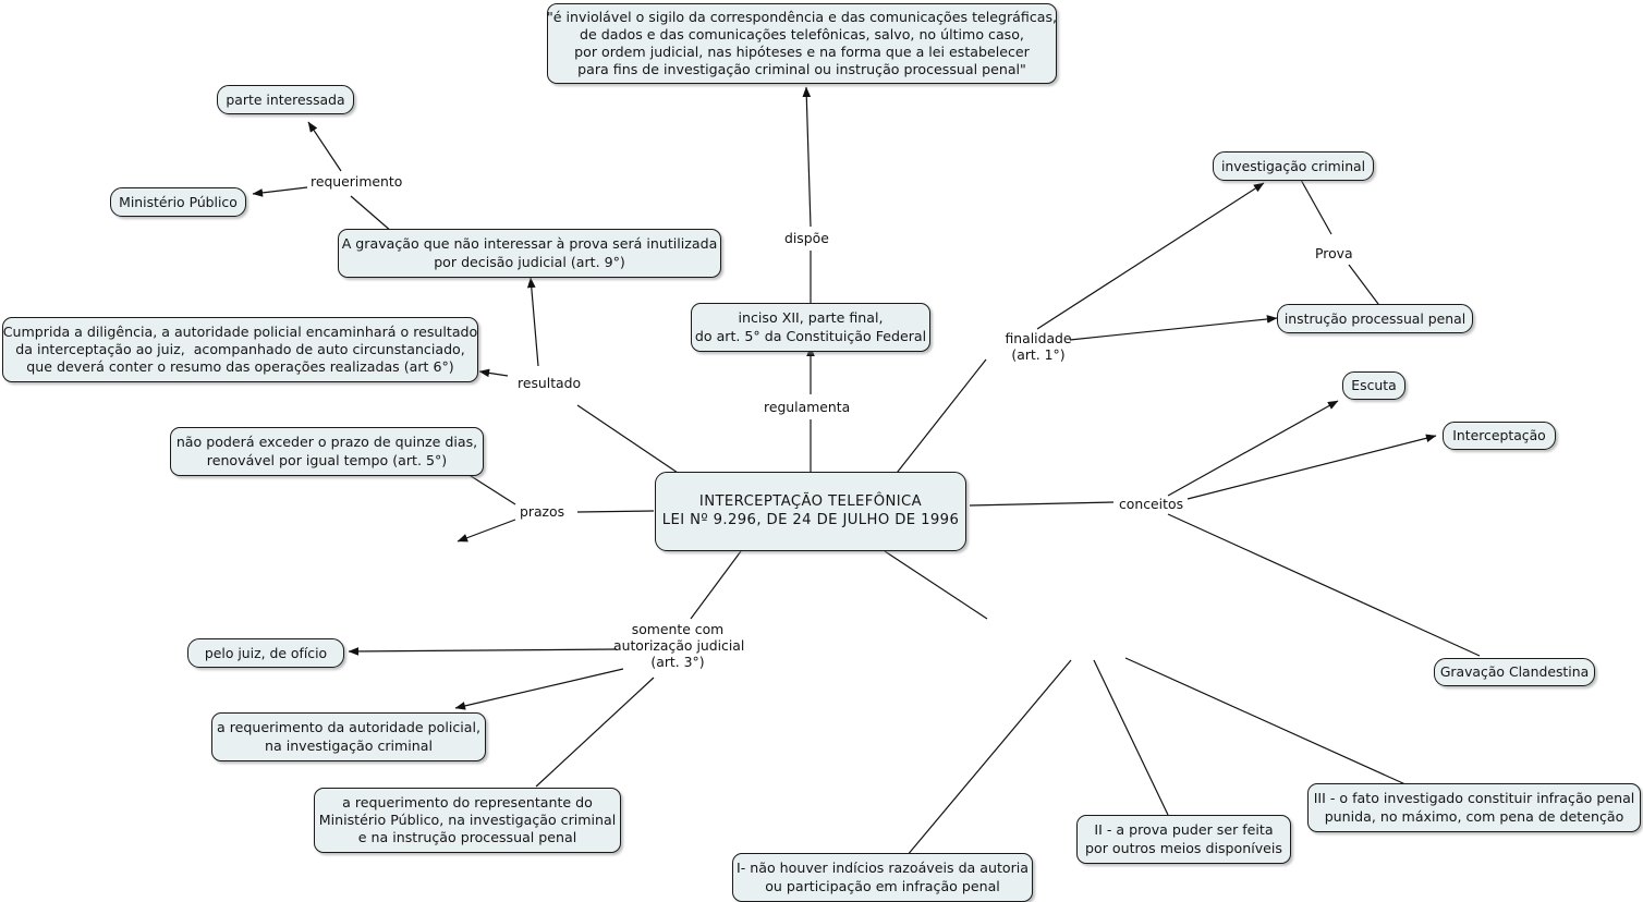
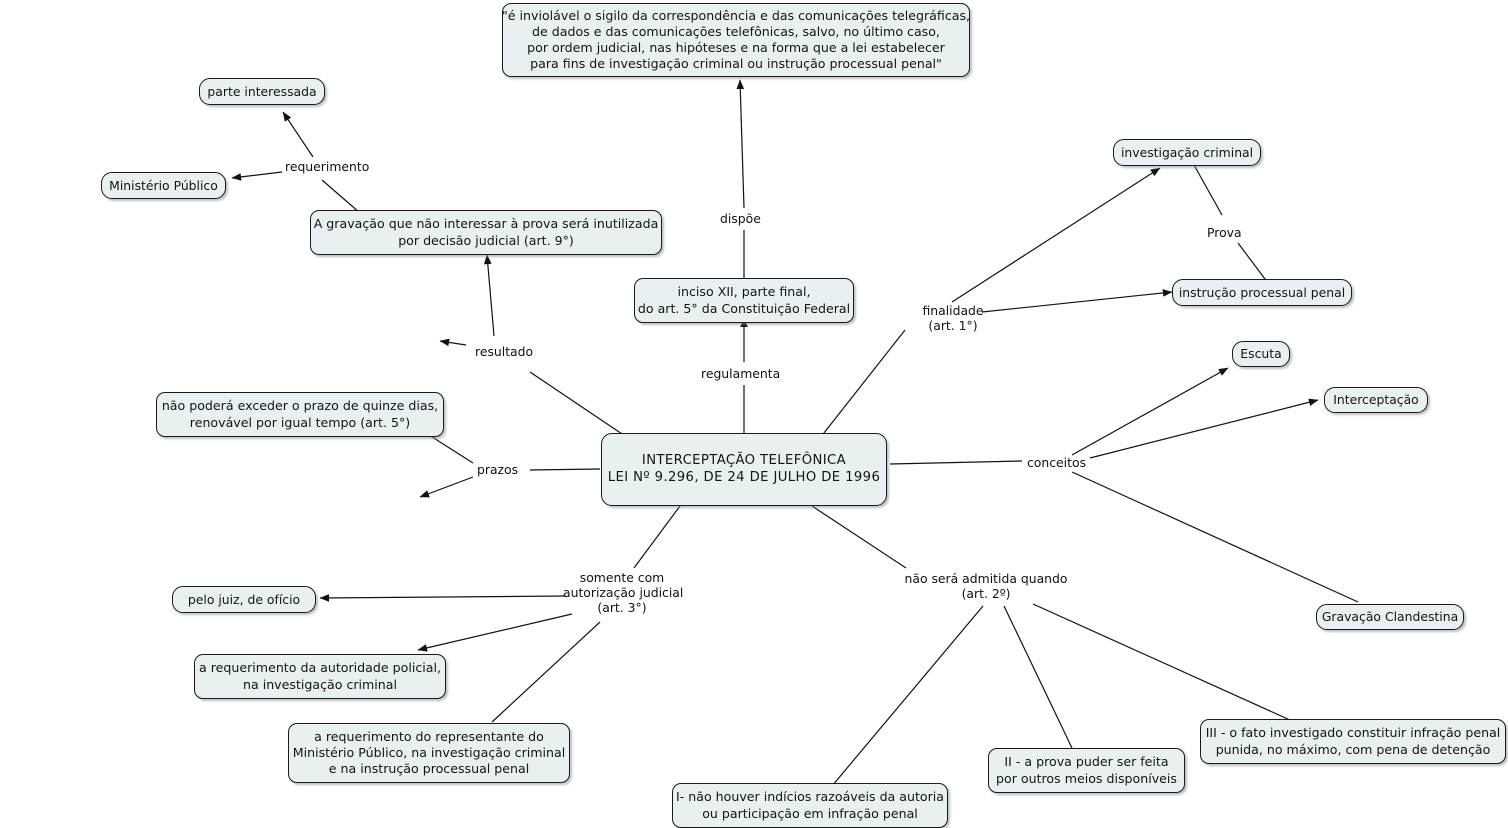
  "é inviolável o sigilo da correspondência e das comunicações telegráficas,
  de dados e das comunicações telefônicas, salvo, no último caso,
  por ordem judicial, nas hipóteses e na forma que a lei estabelecer
  para fins de investigação criminal ou instrução processual penal"
  parte interessada
  Ministério Público
  A gravação que não interessar à prova será inutilizada
  por decisão judicial (art. 9°)
- Cumprida a diligência, a autoridade policial encaminhará o resultado
- da interceptação ao juiz, acompanhado de auto circunstanciado,
- que deverá conter o resumo das operações realizadas (art 6°)
  inciso XII, parte final,
  do art. 5° da Constituição Federal
  não poderá exceder o prazo de quinze dias,
  renovável por igual tempo (art. 5°)
  INTERCEPTAÇÃO TELEFÔNICA
  LEI Nº 9.296, DE 24 DE JULHO DE 1996
  pelo juiz, de ofício
  a requerimento da autoridade policial,
  na investigação criminal
  a requerimento do representante do
  Ministério Público, na investigação criminal
  e na instrução processual penal
  I- não houver indícios razoáveis da autoria
  ou participação em infração penal
  II - a prova puder ser feita
  por outros meios disponíveis
  III - o fato investigado constituir infração penal
  punida, no máximo, com pena de detenção
  investigação criminal
  instrução processual penal
  Escuta
  Interceptação
  Gravação Clandestina
  dispõe
  regulamenta
  requerimento
  resultado
  prazos
  somente com
  autorização judicial
  (art. 3°)
+ não será admitida quando
+ (art. 2º)
  finalidade
  (art. 1°)
  conceitos
  Prova
